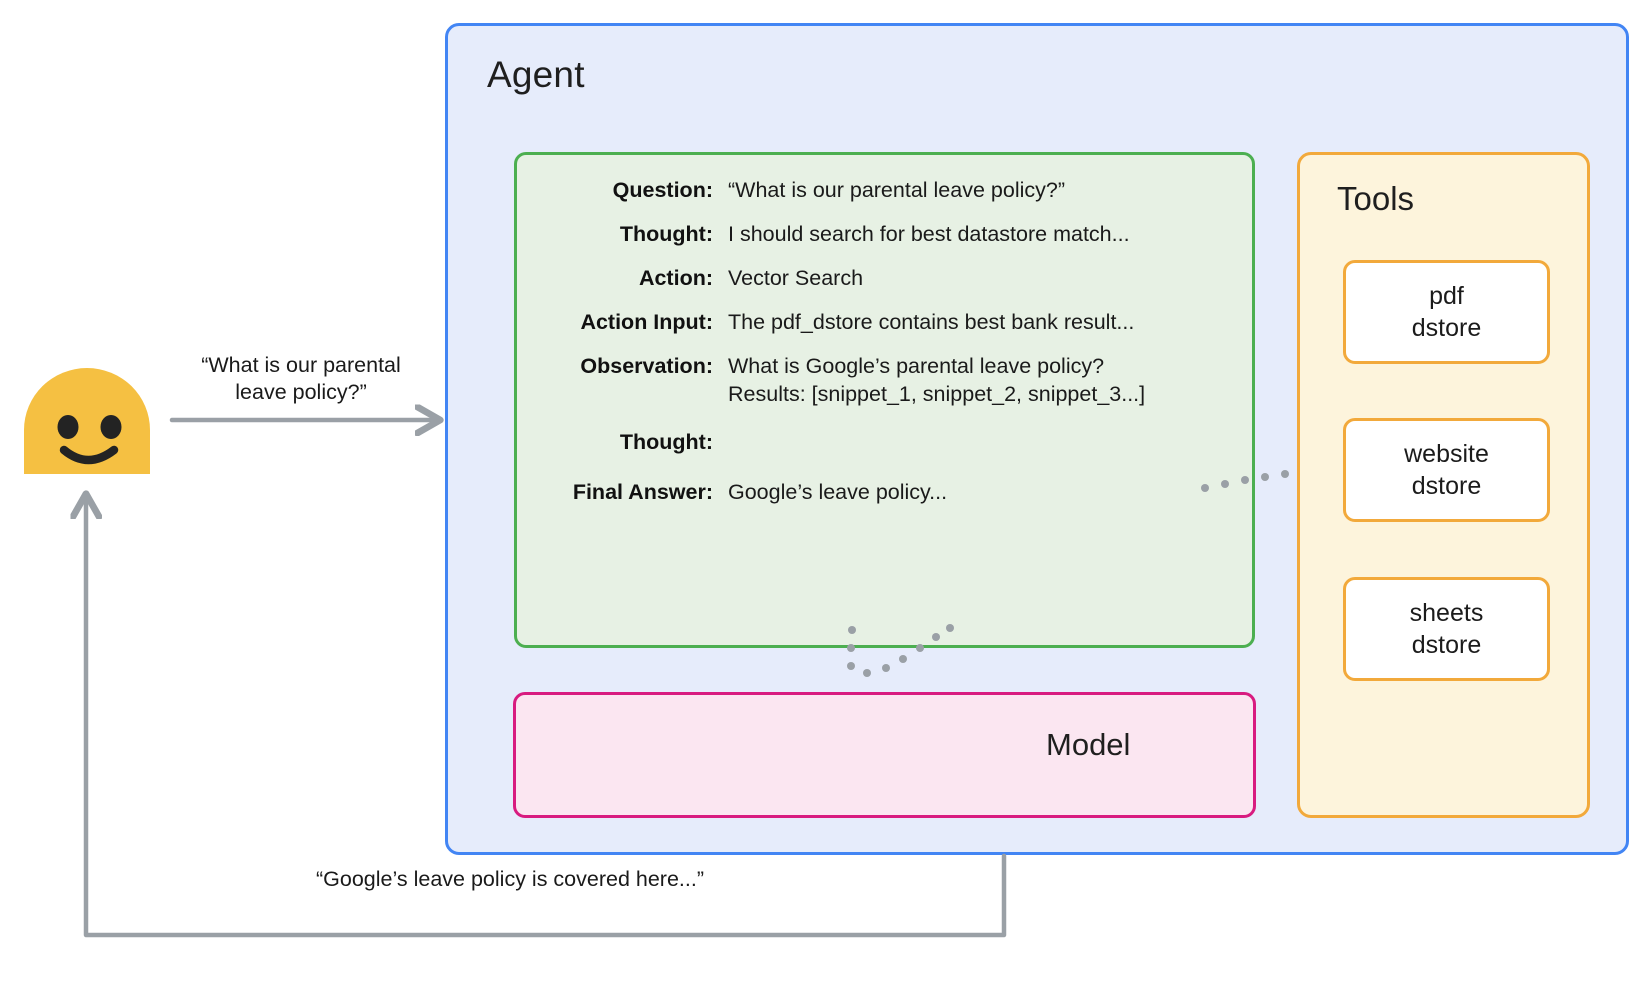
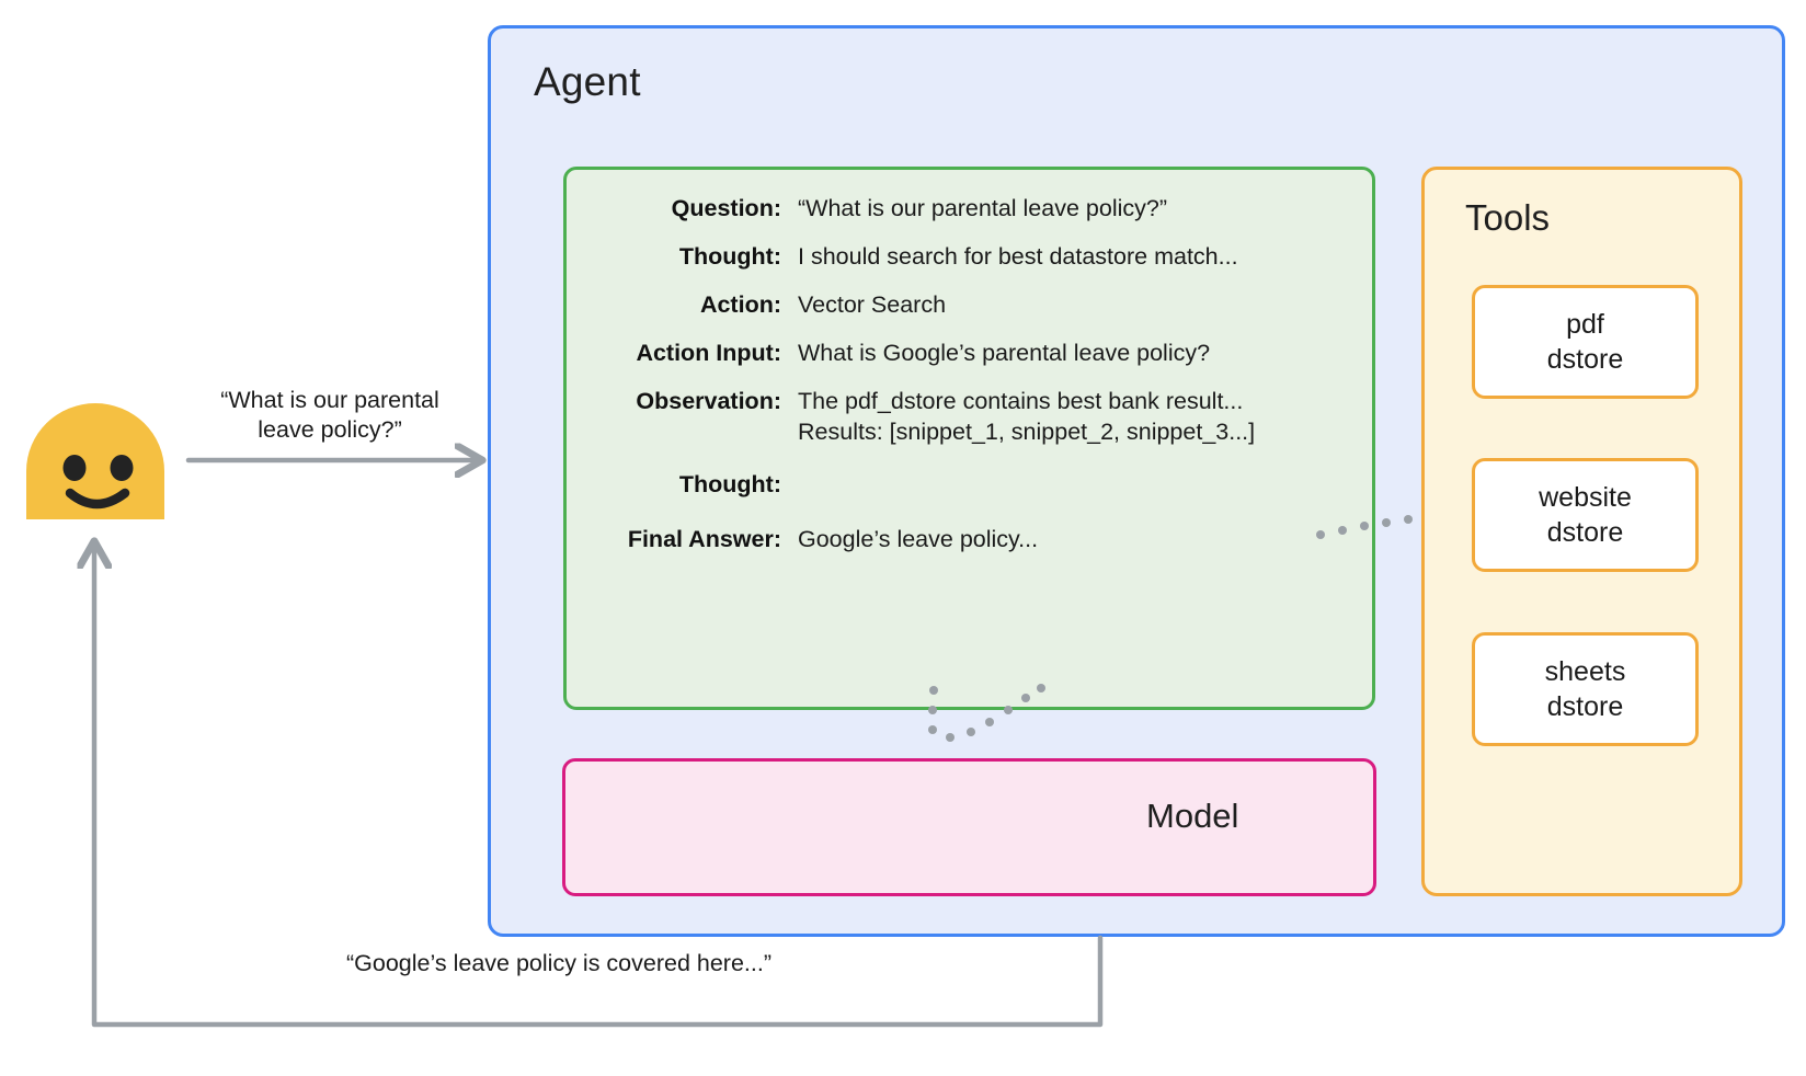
  Agent
  Question:
  “What is our parental leave policy?”
  Thought:
  I should search for best datastore match...
  Action:
  Vector Search
  Action Input:
- The pdf_dstore contains best bank result...
+ What is Google’s parental leave policy?
  Observation:
- What is Google’s parental leave policy?
+ The pdf_dstore contains best bank result...
  Results: [snippet_1, snippet_2, snippet_3...]
  Thought:
  Final Answer:
  Google’s leave policy...
  Model
  Tools
  pdf
  dstore
  website
  dstore
  sheets
  dstore
  “What is our parental
  leave policy?”
  “Google’s leave policy is covered here...”
